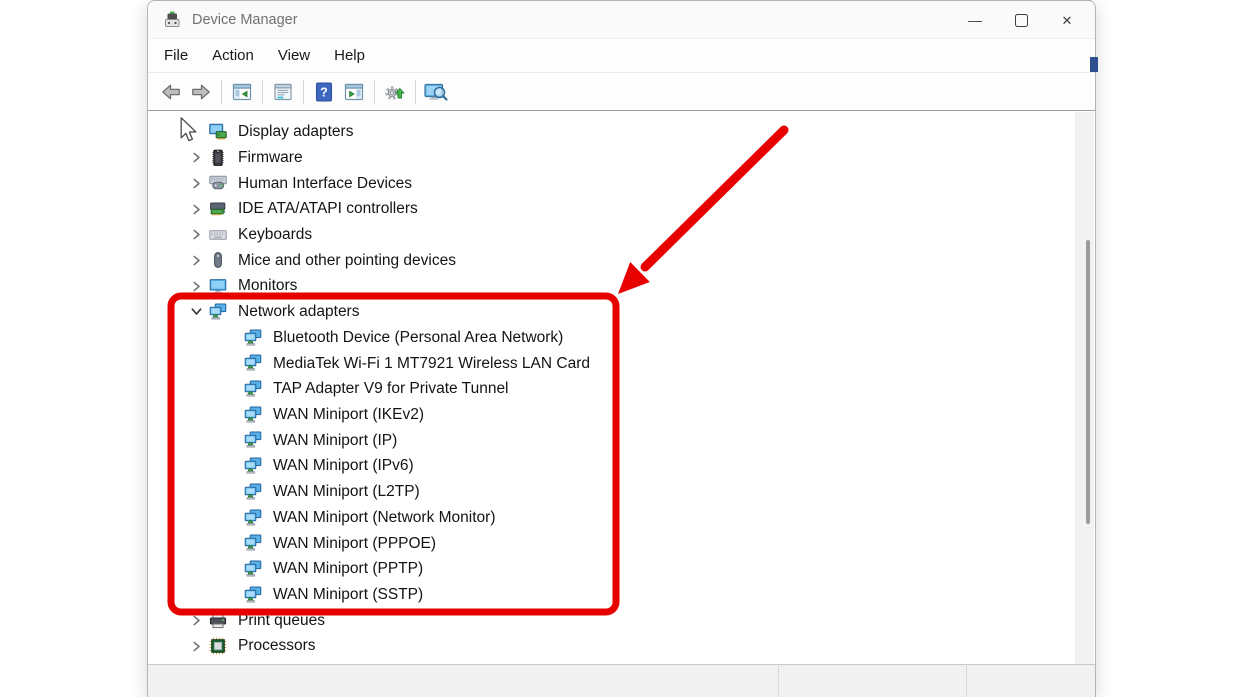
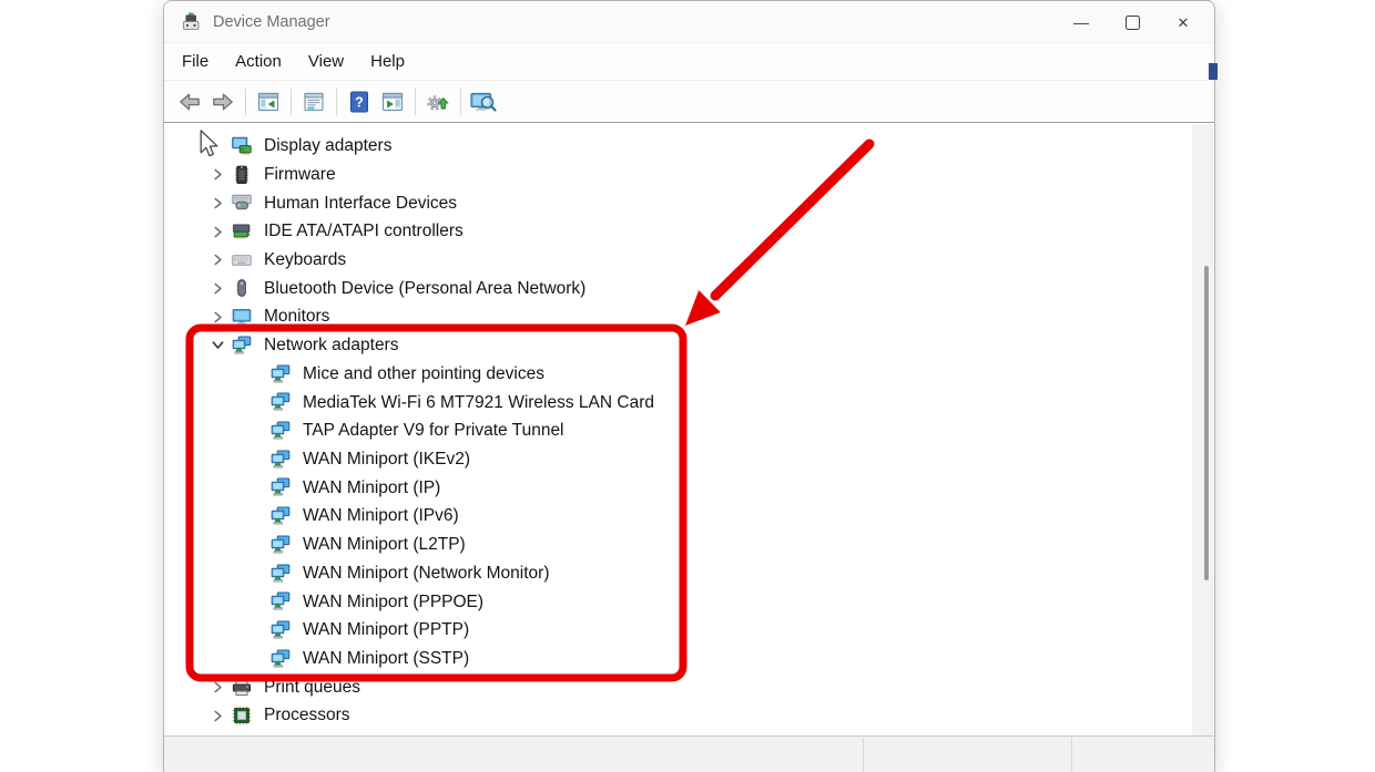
  Device Manager
  —
  ✕
  File
  Action
  View
  Help
  ?
  Display adapters
  Firmware
  Human Interface Devices
  IDE ATA/ATAPI controllers
  Keyboards
- Mice and other pointing devices
+ Bluetooth Device (Personal Area Network)
  Monitors
  Network adapters
- Bluetooth Device (Personal Area Network)
+ Mice and other pointing devices
- MediaTek Wi-Fi 1 MT7921 Wireless LAN Card
+ MediaTek Wi-Fi 6 MT7921 Wireless LAN Card
  TAP Adapter V9 for Private Tunnel
  WAN Miniport (IKEv2)
  WAN Miniport (IP)
  WAN Miniport (IPv6)
  WAN Miniport (L2TP)
  WAN Miniport (Network Monitor)
  WAN Miniport (PPPOE)
  WAN Miniport (PPTP)
  WAN Miniport (SSTP)
  Print queues
  Processors
